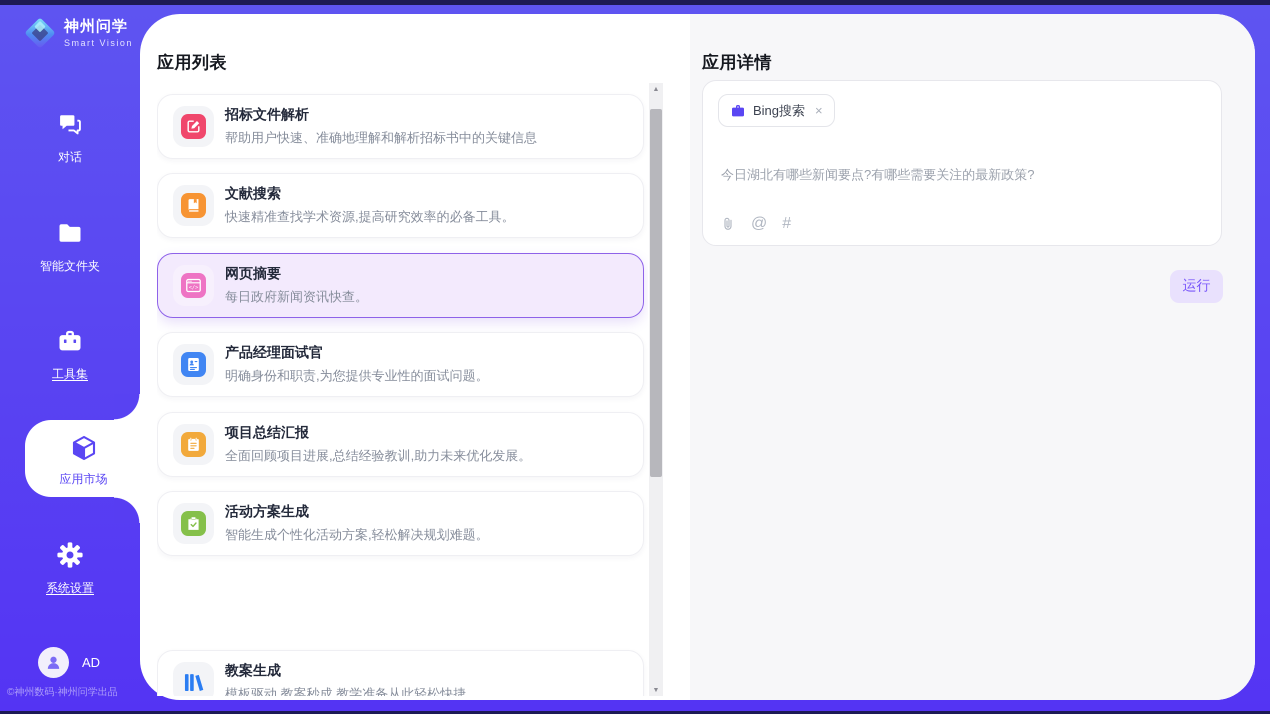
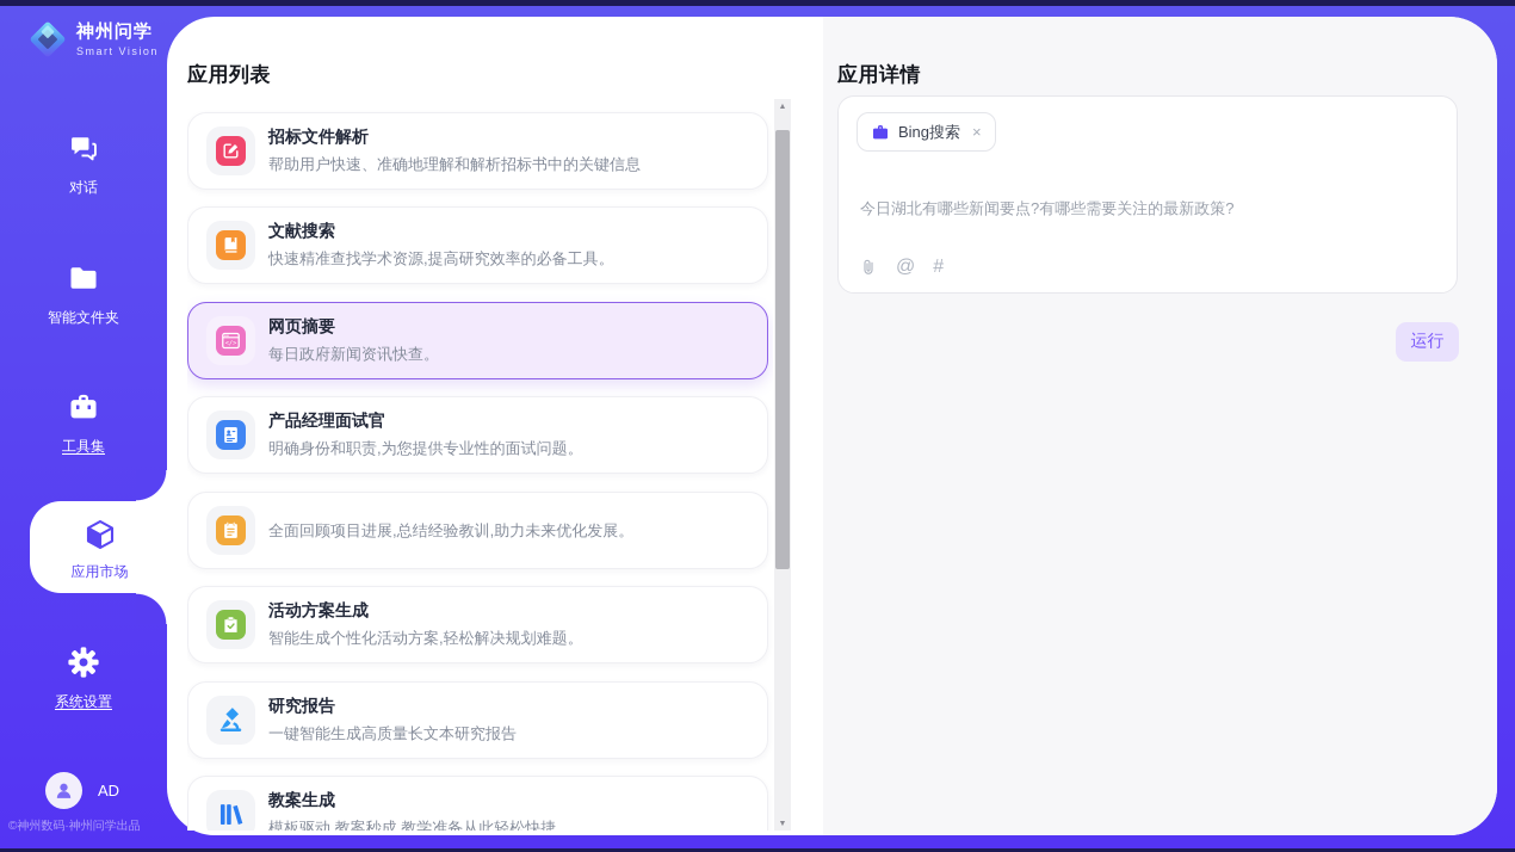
  应用列表
  招标文件解析
  帮助用户快速、准确地理解和解析招标书中的关键信息
  文献搜索
  快速精准查找学术资源,提高研究效率的必备工具。
  网页摘要
  每日政府新闻资讯快查。
  产品经理面试官
  明确身份和职责,为您提供专业性的面试问题。
- 项目总结汇报
  全面回顾项目进展,总结经验教训,助力未来优化发展。
  活动方案生成
  智能生成个性化活动方案,轻松解决规划难题。
+ 研究报告
+ 一键智能生成高质量长文本研究报告
  教案生成
  模板驱动,教案秒成,教学准备从此轻松快捷
  应用详情
  Bing搜索
  ×
  今日湖北有哪些新闻要点?有哪些需要关注的最新政策?
  @
  #
  运行
  神州问学
  Smart Vision
  对话
  智能文件夹
  工具集
  应用市场
  系统设置
  AD
  ©神州数码·神州问学出品
